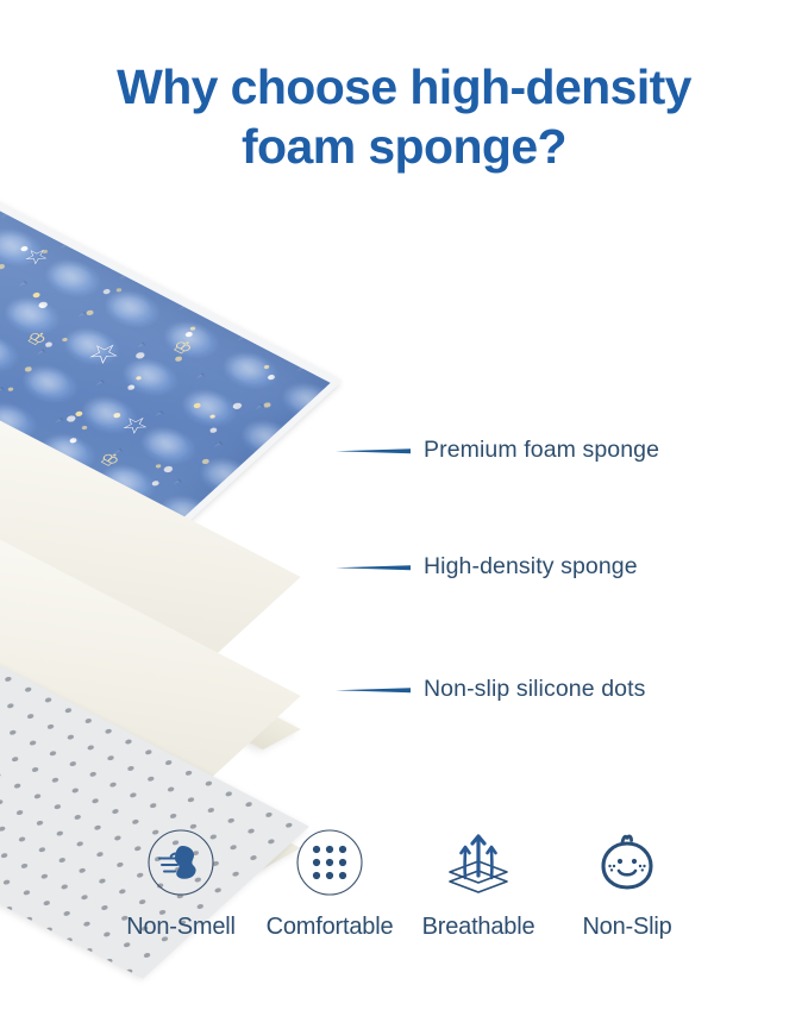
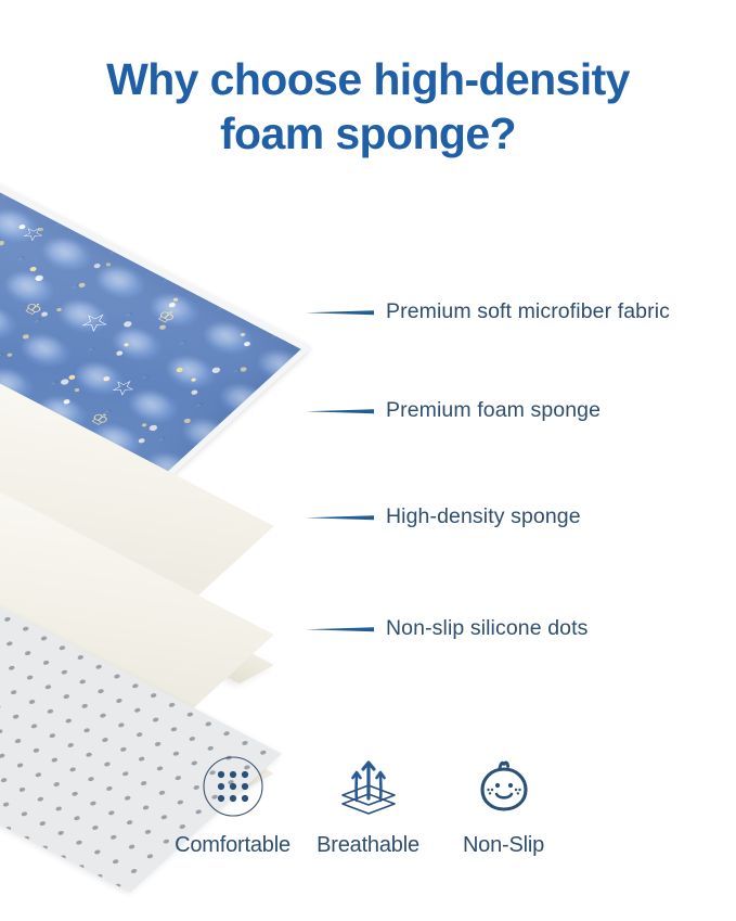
  Why choose high-density
  foam sponge?
+ Premium soft microfiber fabric
  Premium foam sponge
  High-density sponge
  Non-slip silicone dots
- Non-Smell
  Comfortable
  Breathable
  Non-Slip
